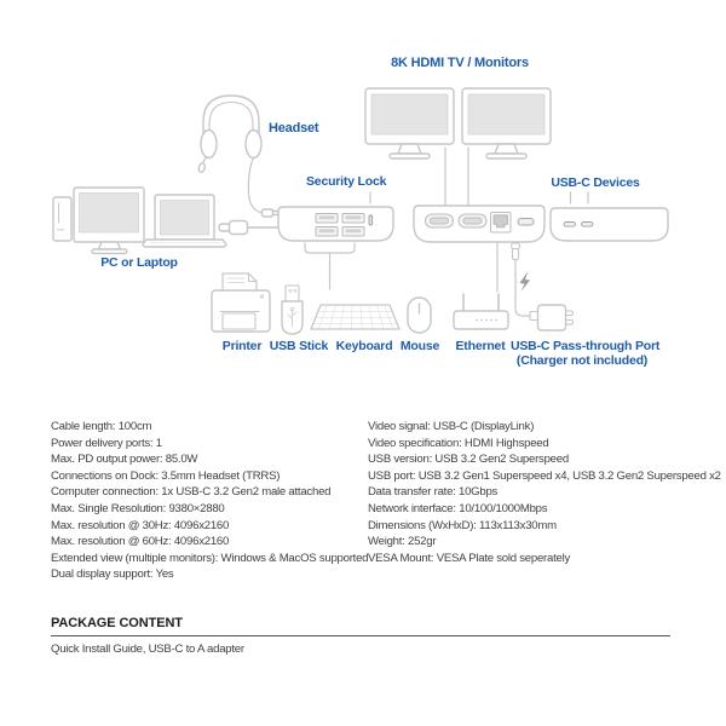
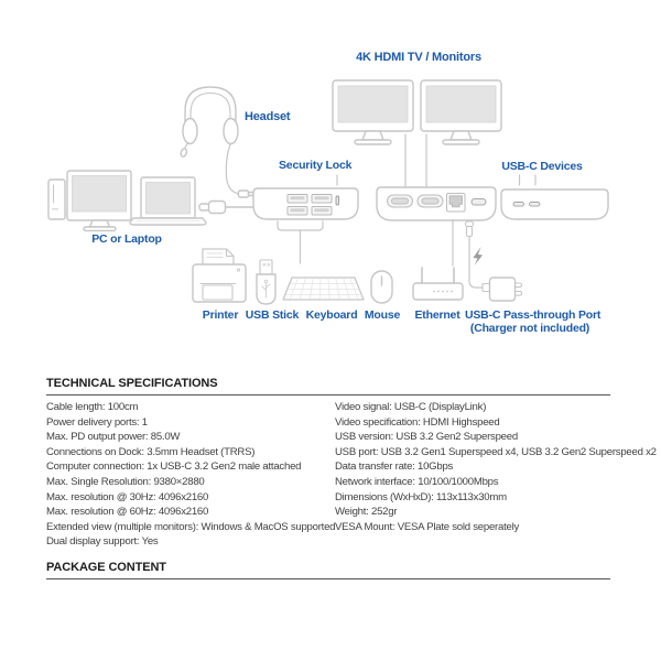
- 8K HDMI TV / Monitors
+ 4K HDMI TV / Monitors
  Headset
  Security Lock
  USB-C Devices
  PC or Laptop
  Printer
  USB Stick
  Keyboard
  Mouse
  Ethernet
  USB-C Pass-through Port
  (Charger not included)
+ TECHNICAL SPECIFICATIONS
  Cable length: 100cm
  Power delivery ports: 1
  Max. PD output power: 85.0W
  Connections on Dock: 3.5mm Headset (TRRS)
  Computer connection: 1x USB-C 3.2 Gen2 male attached
  Max. Single Resolution: 9380×2880
  Max. resolution @ 30Hz: 4096x2160
  Max. resolution @ 60Hz: 4096x2160
  Extended view (multiple monitors): Windows & MacOS supported
  Dual display support: Yes
  Video signal: USB-C (DisplayLink)
  Video specification: HDMI Highspeed
  USB version: USB 3.2 Gen2 Superspeed
  USB port: USB 3.2 Gen1 Superspeed x4, USB 3.2 Gen2 Superspeed x2
  Data transfer rate: 10Gbps
  Network interface: 10/100/1000Mbps
  Dimensions (WxHxD): 113x113x30mm
  Weight: 252gr
  VESA Mount: VESA Plate sold seperately
  PACKAGE CONTENT
- Quick Install Guide, USB-C to A adapter
